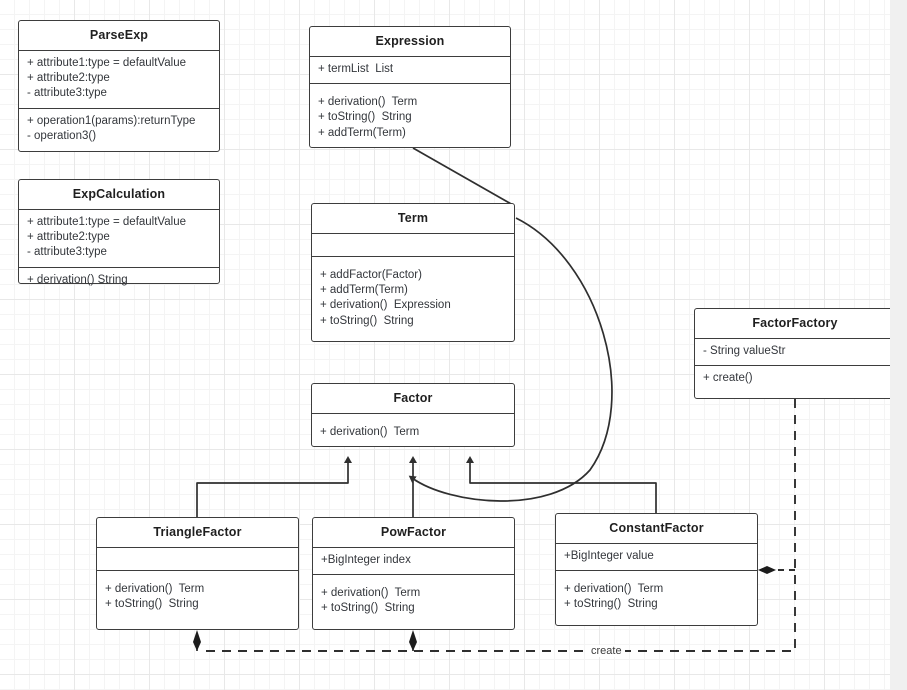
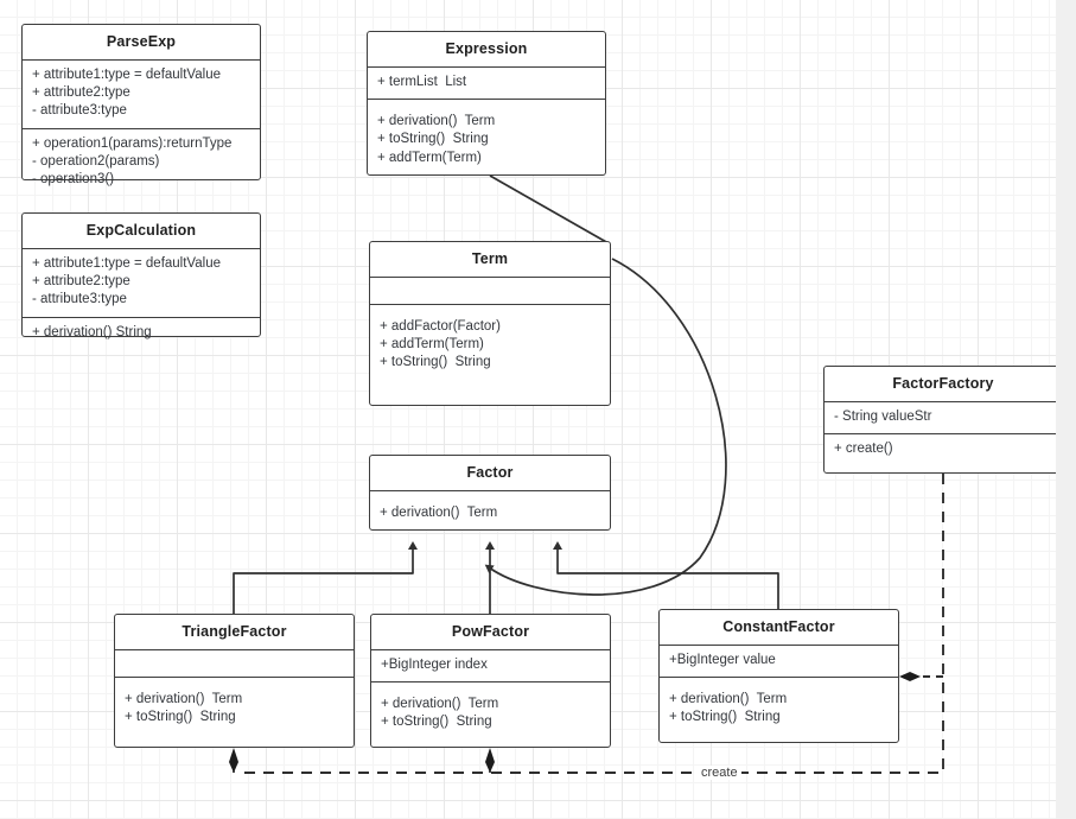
  ParseExp
  + attribute1:type = defaultValue
  + attribute2:type
  - attribute3:type
  + operation1(params):returnType
+ - operation2(params)
  - operation3()
  ExpCalculation
  + attribute1:type = defaultValue
  + attribute2:type
  - attribute3:type
  + derivation() String
  Expression
  + termList List
  + derivation() Term
  + toString() String
  + addTerm(Term)
  Term
  + addFactor(Factor)
  + addTerm(Term)
- + derivation() Expression
  + toString() String
  Factor
  + derivation() Term
  FactorFactory
  - String valueStr
  + create()
  TriangleFactor
  + derivation() Term
  + toString() String
  PowFactor
  +BigInteger index
  + derivation() Term
  + toString() String
  ConstantFactor
  +BigInteger value
  + derivation() Term
  + toString() String
  create
